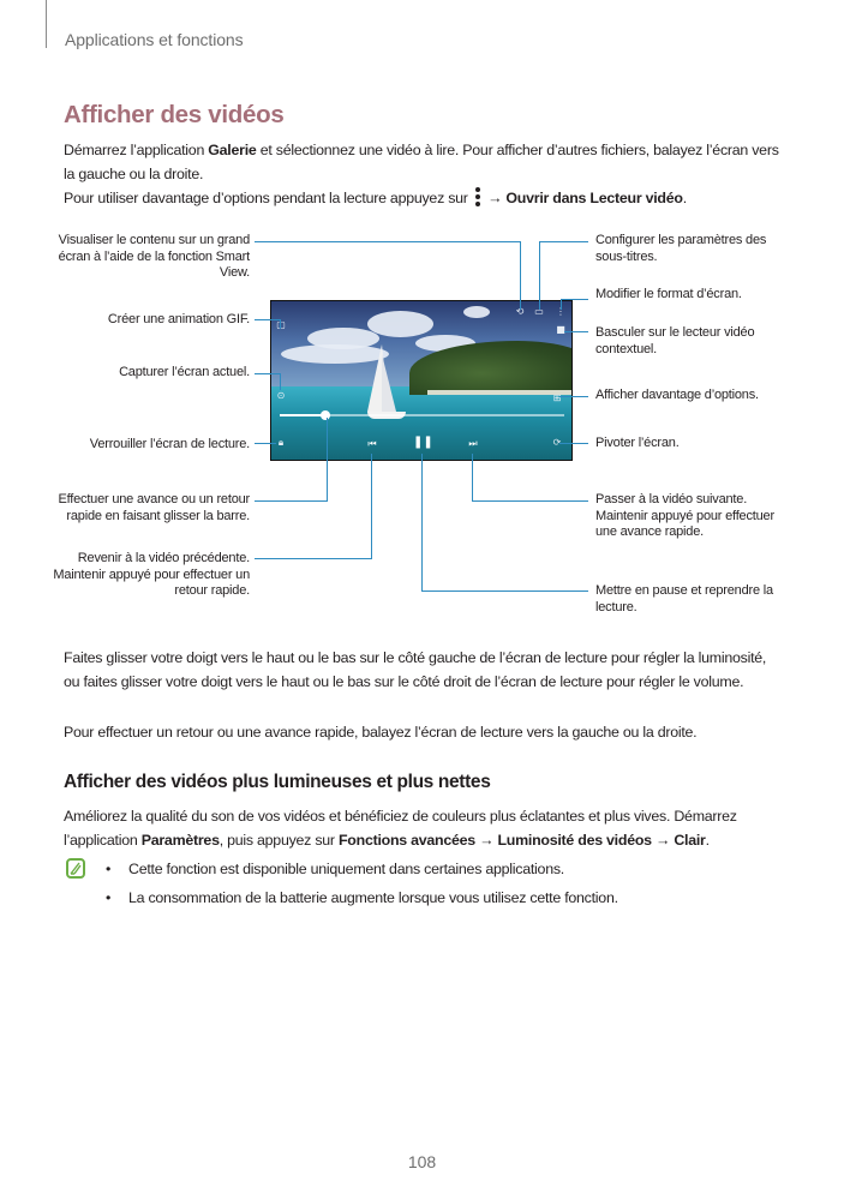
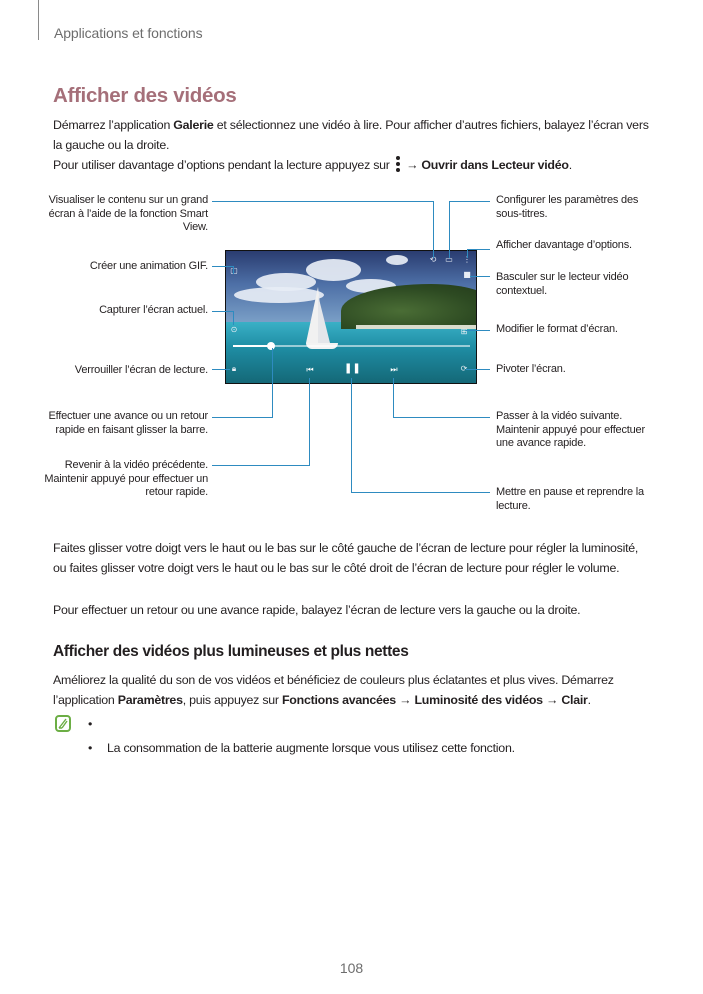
  Applications et fonctions
  Afficher des vidéos
  Démarrez l’application Galerie et sélectionnez une vidéo à lire. Pour afficher d’autres fichiers, balayez l’écran vers la gauche ou la droite.
  Pour utiliser davantage d’options pendant la lecture appuyez sur → Ouvrir dans Lecteur vidéo.
  Visualiser le contenu sur un grand écran à l’aide de la fonction Smart View.
  Créer une animation GIF.
  Capturer l’écran actuel.
  Verrouiller l’écran de lecture.
  Effectuer une avance ou un retour rapide en faisant glisser la barre.
  Revenir à la vidéo précédente. Maintenir appuyé pour effectuer un retour rapide.
  Configurer les paramètres des sous-titres.
- Modifier le format d’écran.
+ Afficher davantage d’options.
  Basculer sur le lecteur vidéo contextuel.
- Afficher davantage d’options.
+ Modifier le format d’écran.
  Pivoter l’écran.
  Passer à la vidéo suivante. Maintenir appuyé pour effectuer une avance rapide.
  Mettre en pause et reprendre la lecture.
  ⟲
  ▭
  ⋮
  ■
  ⊙
  ⊞
  🔒︎
  ⟳
  ⏮
  ❚❚
  ⏭
  Faites glisser votre doigt vers le haut ou le bas sur le côté gauche de l’écran de lecture pour régler la luminosité, ou faites glisser votre doigt vers le haut ou le bas sur le côté droit de l’écran de lecture pour régler le volume.
  Pour effectuer un retour ou une avance rapide, balayez l’écran de lecture vers la gauche ou la droite.
  Afficher des vidéos plus lumineuses et plus nettes
  Améliorez la qualité du son de vos vidéos et bénéficiez de couleurs plus éclatantes et plus vives. Démarrez l’application Paramètres, puis appuyez sur Fonctions avancées → Luminosité des vidéos → Clair.
  •
- Cette fonction est disponible uniquement dans certaines applications.
  •
  La consommation de la batterie augmente lorsque vous utilisez cette fonction.
  108
